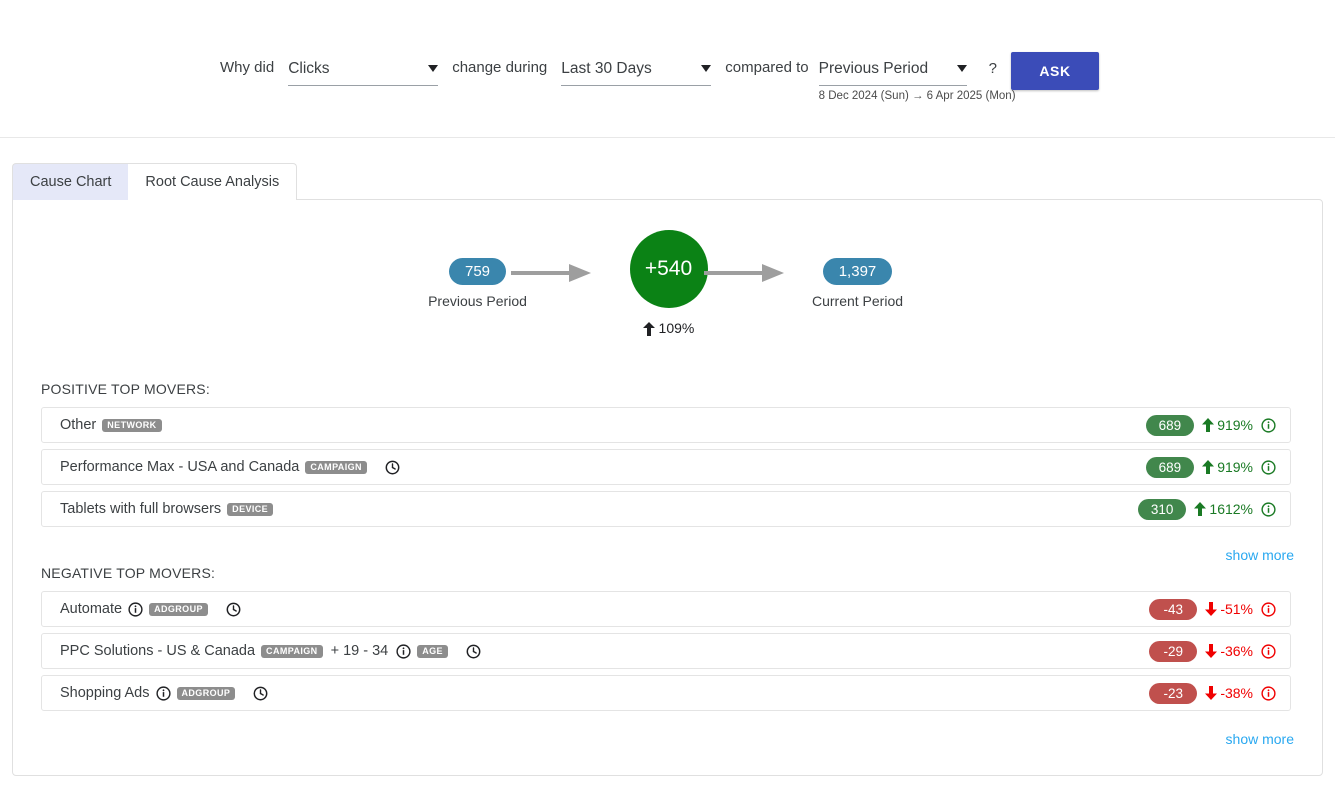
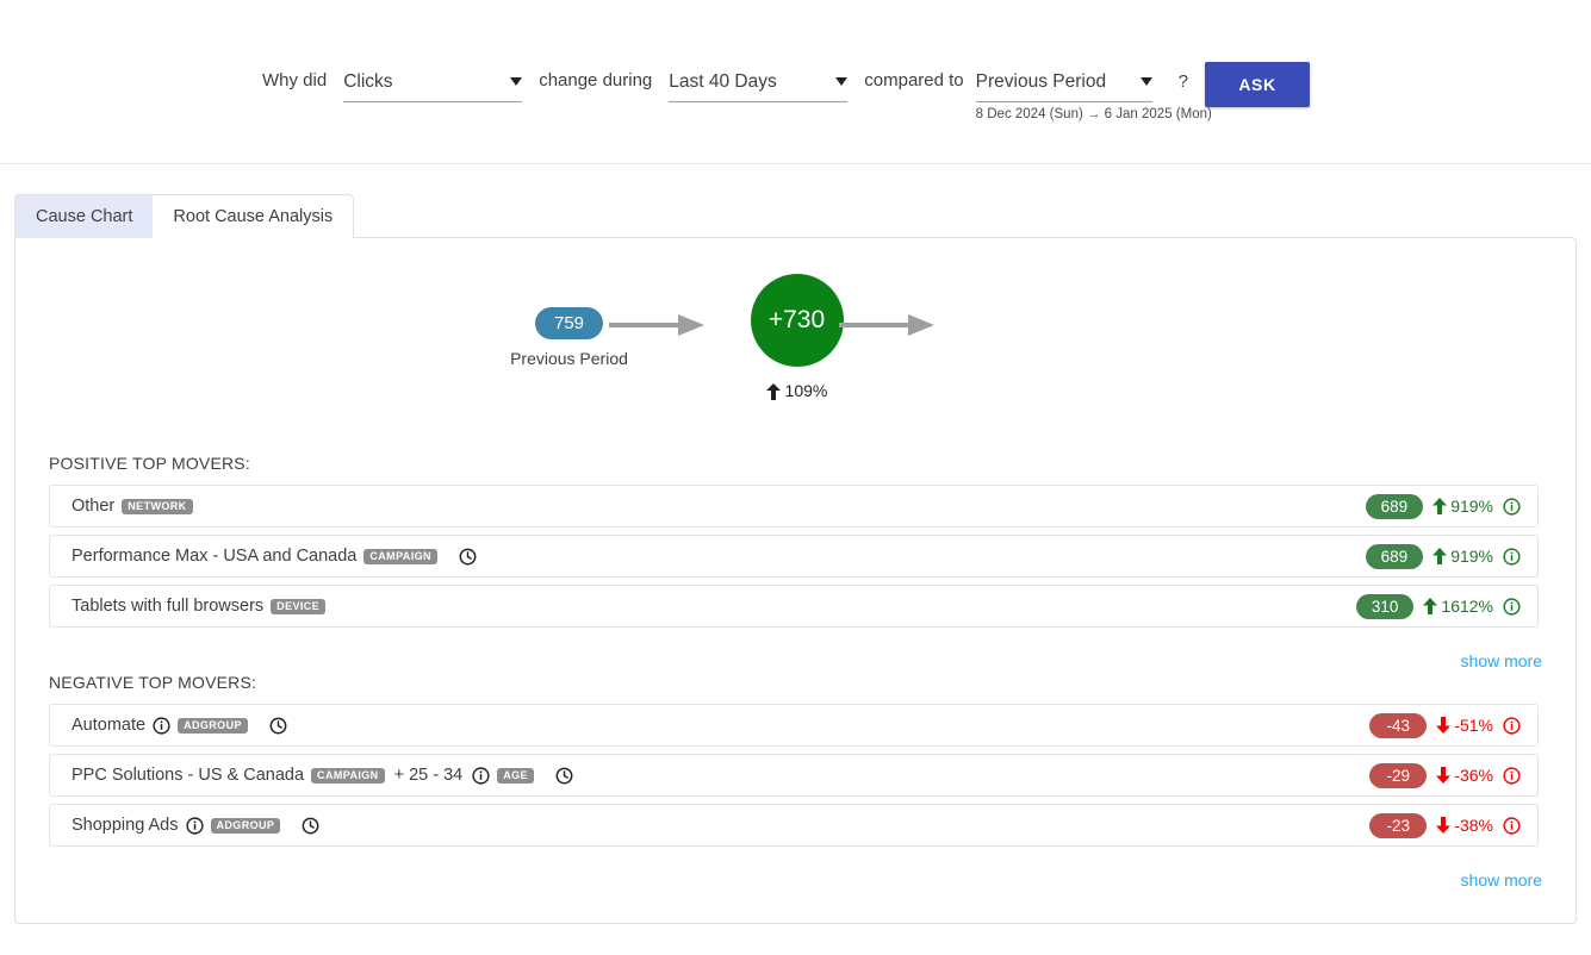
  Why did
  Clicks
  change during
- Last 30 Days
+ Last 40 Days
  compared to
  Previous Period
- 8 Dec 2024 (Sun) → 6 Apr 2025 (Mon)
+ 8 Dec 2024 (Sun) → 6 Jan 2025 (Mon)
  ?
  ASK
  Cause Chart
  Root Cause Analysis
  759
  Previous Period
- +540
+ +730
  109%
- 1,397
- Current Period
  POSITIVE TOP MOVERS:
  Other
  NETWORK
  689
  919%
  Performance Max - USA and Canada
  CAMPAIGN
  689
  919%
  Tablets with full browsers
  DEVICE
  310
  1612%
  show more
  NEGATIVE TOP MOVERS:
  Automate
  ADGROUP
  -43
  -51%
  PPC Solutions - US & Canada
  CAMPAIGN
- + 19 - 34
+ + 25 - 34
  AGE
  -29
  -36%
  Shopping Ads
  ADGROUP
  -23
  -38%
  show more
